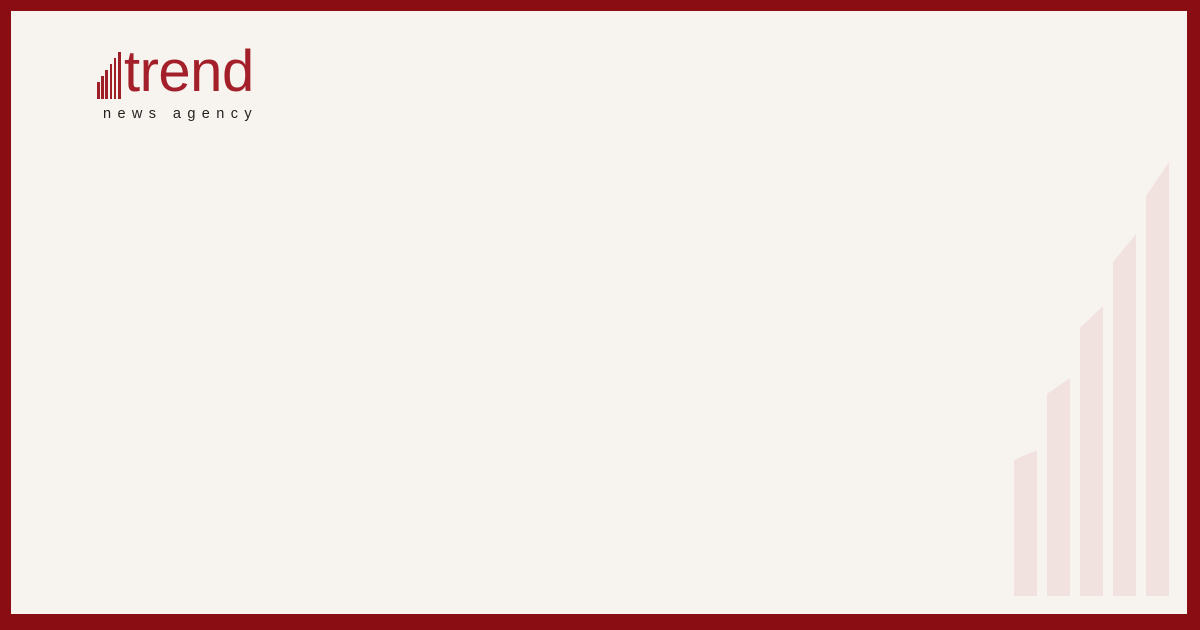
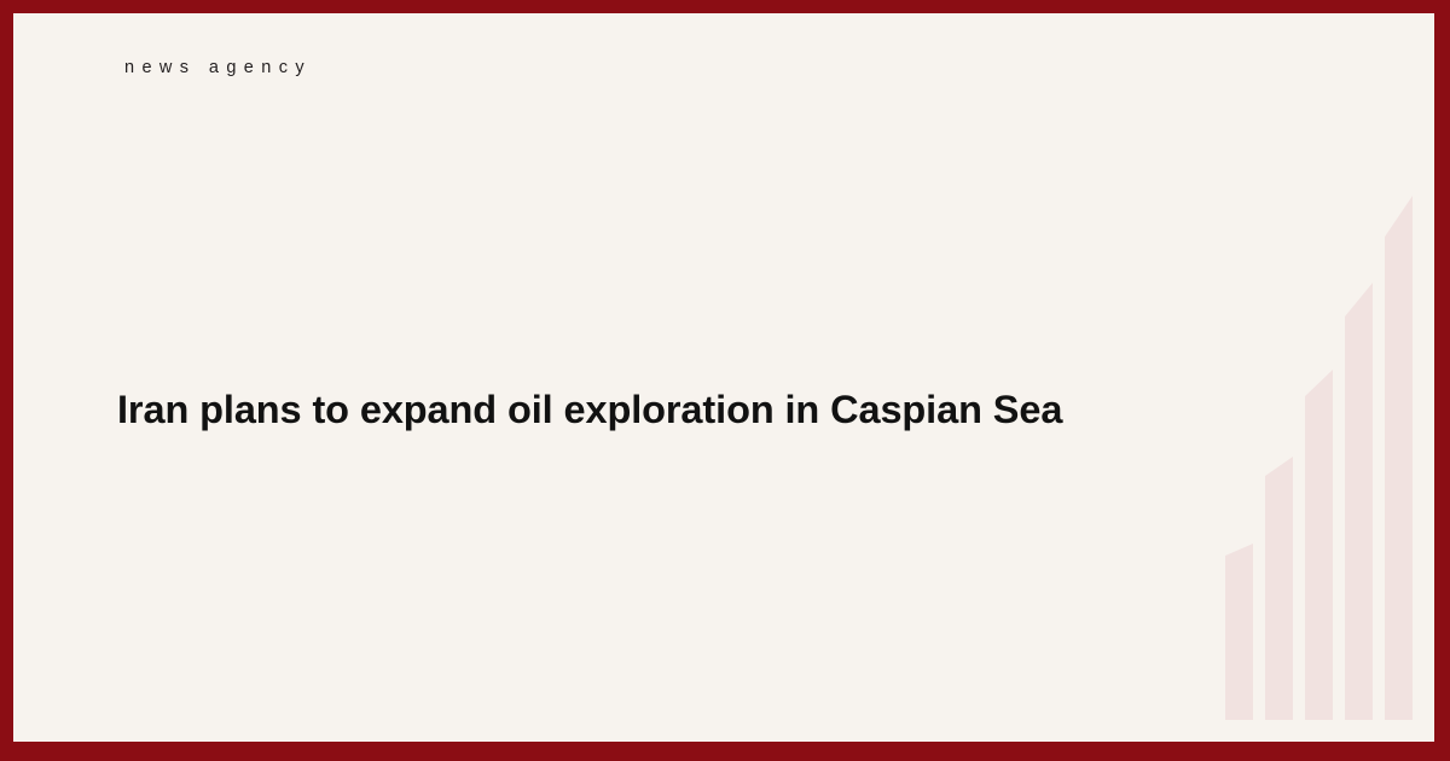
- trend
  news agency
+ Iran plans to expand oil exploration in Caspian Sea
